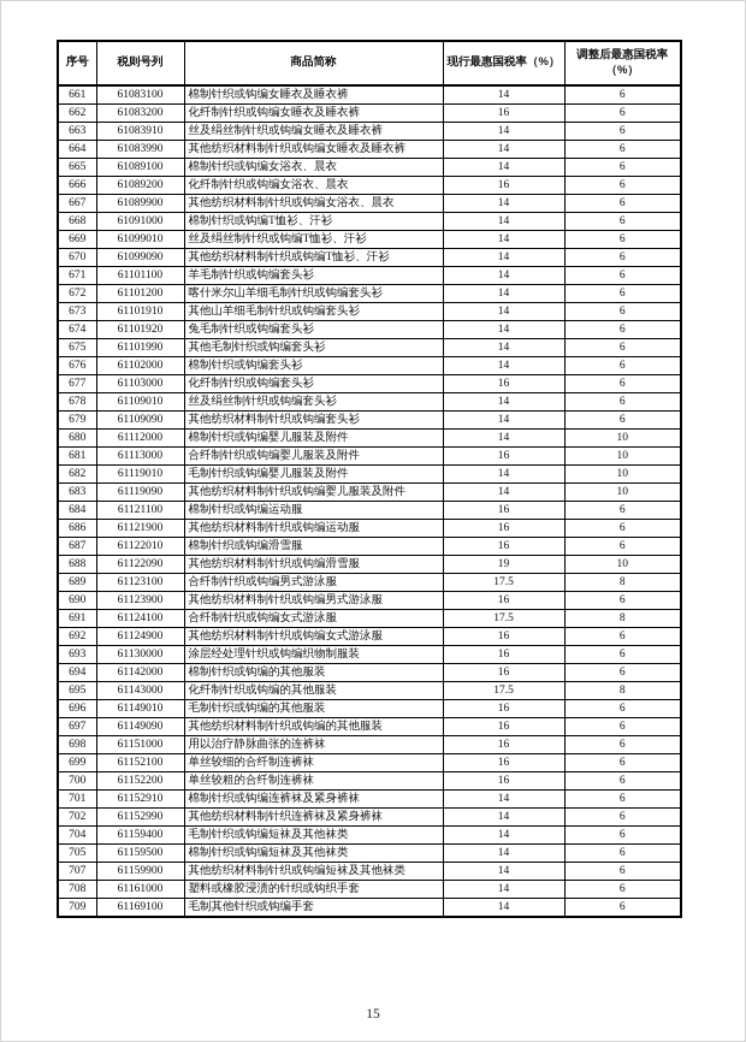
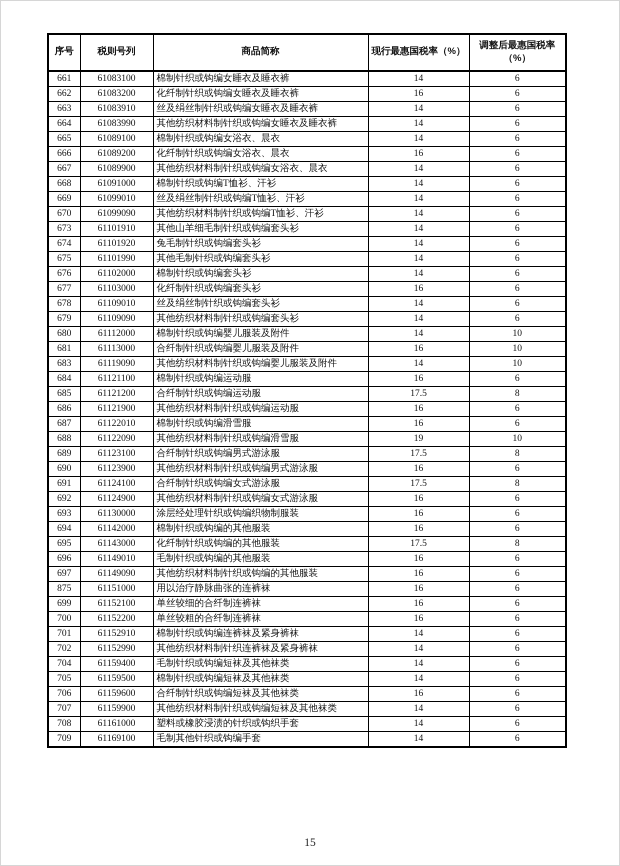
  序号	税则号列	商品简称	现行最惠国税率（%）	调整后最惠国税率 （%）
  661	61083100	棉制针织或钩编女睡衣及睡衣裤	14	6
  662	61083200	化纤制针织或钩编女睡衣及睡衣裤	16	6
  663	61083910	丝及绢丝制针织或钩编女睡衣及睡衣裤	14	6
  664	61083990	其他纺织材料制针织或钩编女睡衣及睡衣裤	14	6
  665	61089100	棉制针织或钩编女浴衣、晨衣	14	6
  666	61089200	化纤制针织或钩编女浴衣、晨衣	16	6
  667	61089900	其他纺织材料制针织或钩编女浴衣、晨衣	14	6
  668	61091000	棉制针织或钩编T恤衫、汗衫	14	6
  669	61099010	丝及绢丝制针织或钩编T恤衫、汗衫	14	6
  670	61099090	其他纺织材料制针织或钩编T恤衫、汗衫	14	6
- 671	61101100	羊毛制针织或钩编套头衫	14	6
- 672	61101200	喀什米尔山羊细毛制针织或钩编套头衫	14	6
  673	61101910	其他山羊细毛制针织或钩编套头衫	14	6
  674	61101920	兔毛制针织或钩编套头衫	14	6
  675	61101990	其他毛制针织或钩编套头衫	14	6
  676	61102000	棉制针织或钩编套头衫	14	6
  677	61103000	化纤制针织或钩编套头衫	16	6
  678	61109010	丝及绢丝制针织或钩编套头衫	14	6
  679	61109090	其他纺织材料制针织或钩编套头衫	14	6
  680	61112000	棉制针织或钩编婴儿服装及附件	14	10
  681	61113000	合纤制针织或钩编婴儿服装及附件	16	10
- 682	61119010	毛制针织或钩编婴儿服装及附件	14	10
  683	61119090	其他纺织材料制针织或钩编婴儿服装及附件	14	10
  684	61121100	棉制针织或钩编运动服	16	6
+ 685	61121200	合纤制针织或钩编运动服	17.5	8
  686	61121900	其他纺织材料制针织或钩编运动服	16	6
  687	61122010	棉制针织或钩编滑雪服	16	6
  688	61122090	其他纺织材料制针织或钩编滑雪服	19	10
  689	61123100	合纤制针织或钩编男式游泳服	17.5	8
  690	61123900	其他纺织材料制针织或钩编男式游泳服	16	6
  691	61124100	合纤制针织或钩编女式游泳服	17.5	8
  692	61124900	其他纺织材料制针织或钩编女式游泳服	16	6
  693	61130000	涂层经处理针织或钩编织物制服装	16	6
  694	61142000	棉制针织或钩编的其他服装	16	6
  695	61143000	化纤制针织或钩编的其他服装	17.5	8
  696	61149010	毛制针织或钩编的其他服装	16	6
  697	61149090	其他纺织材料制针织或钩编的其他服装	16	6
- 698	61151000	用以治疗静脉曲张的连裤袜	16	6
+ 875	61151000	用以治疗静脉曲张的连裤袜	16	6
  699	61152100	单丝较细的合纤制连裤袜	16	6
  700	61152200	单丝较粗的合纤制连裤袜	16	6
  701	61152910	棉制针织或钩编连裤袜及紧身裤袜	14	6
  702	61152990	其他纺织材料制针织连裤袜及紧身裤袜	14	6
  704	61159400	毛制针织或钩编短袜及其他袜类	14	6
  705	61159500	棉制针织或钩编短袜及其他袜类	14	6
+ 706	61159600	合纤制针织或钩编短袜及其他袜类	16	6
  707	61159900	其他纺织材料制针织或钩编短袜及其他袜类	14	6
  708	61161000	塑料或橡胶浸渍的针织或钩织手套	14	6
  709	61169100	毛制其他针织或钩编手套	14	6
  15
